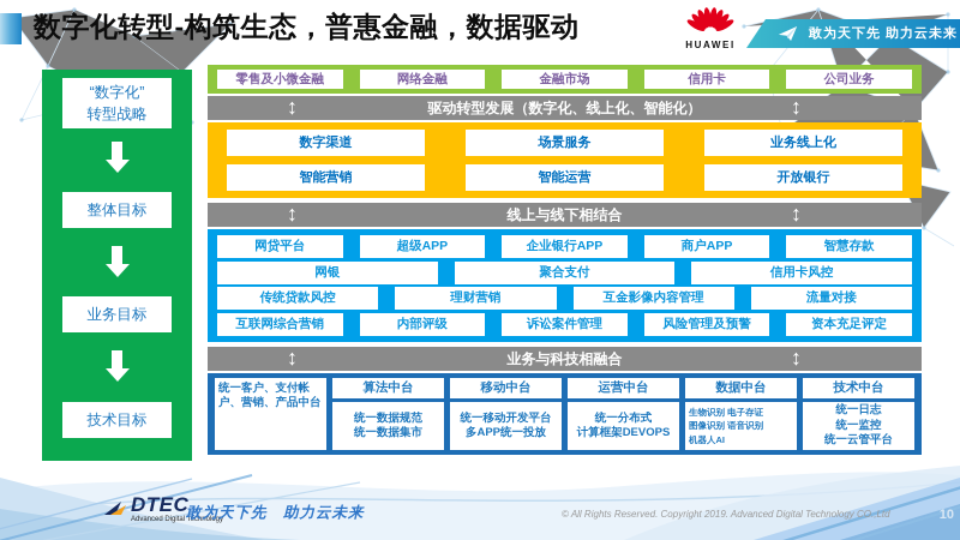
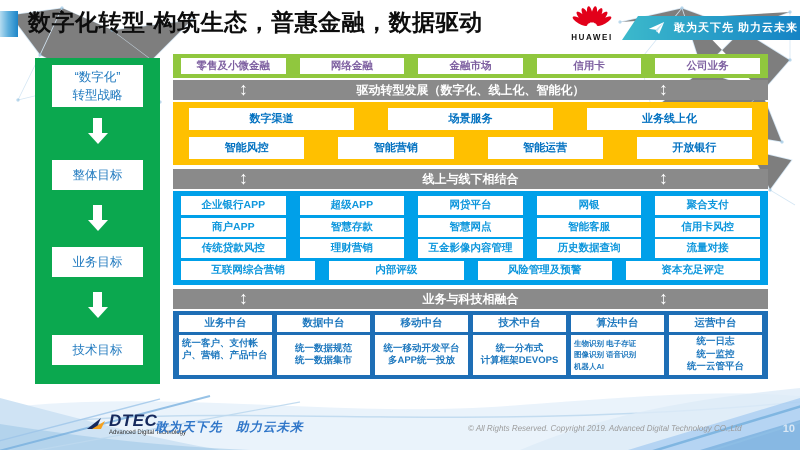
  数字化转型-构筑生态，普惠金融，数据驱动
  HUAWEI
  敢为天下先 助力云未来
  “数字化”
  转型战略
  整体目标
  业务目标
  技术目标
  零售及小微金融
  网络金融
  金融市场
  信用卡
  公司业务
  驱动转型发展（数字化、线上化、智能化）
  数字渠道
  场景服务
  业务线上化
+ 智能风控
  智能营销
  智能运营
  开放银行
  线上与线下相结合
- 网贷平台
+ 企业银行APP
  超级APP
- 企业银行APP
+ 网贷平台
- 商户APP
+ 网银
- 智慧存款
+ 聚合支付
- 网银
+ 商户APP
- 聚合支付
+ 智慧存款
+ 智慧网点
+ 智能客服
  信用卡风控
  传统贷款风控
  理财营销
  互金影像内容管理
+ 历史数据查询
  流量对接
  互联网综合营销
  内部评级
- 诉讼案件管理
  风险管理及预警
  资本充足评定
  业务与科技相融合
+ 业务中台
  统一客户、支付帐户、营销、产品中台
- 算法中台
+ 数据中台
  统一数据规范
  统一数据集市
  移动中台
  统一移动开发平台
  多APP统一投放
- 运营中台
+ 技术中台
  统一分布式
  计算框架DEVOPS
- 数据中台
+ 算法中台
  生物识别 电子存证
  图像识别 语音识别
  机器人AI
- 技术中台
+ 运营中台
  统一日志
  统一监控
  统一云管平台
  DTEC
  敢为天下先 助力云未来
  © All Rights Reserved. Copyright 2019. Advanced Digital Technology CO.,Ltd
  10
